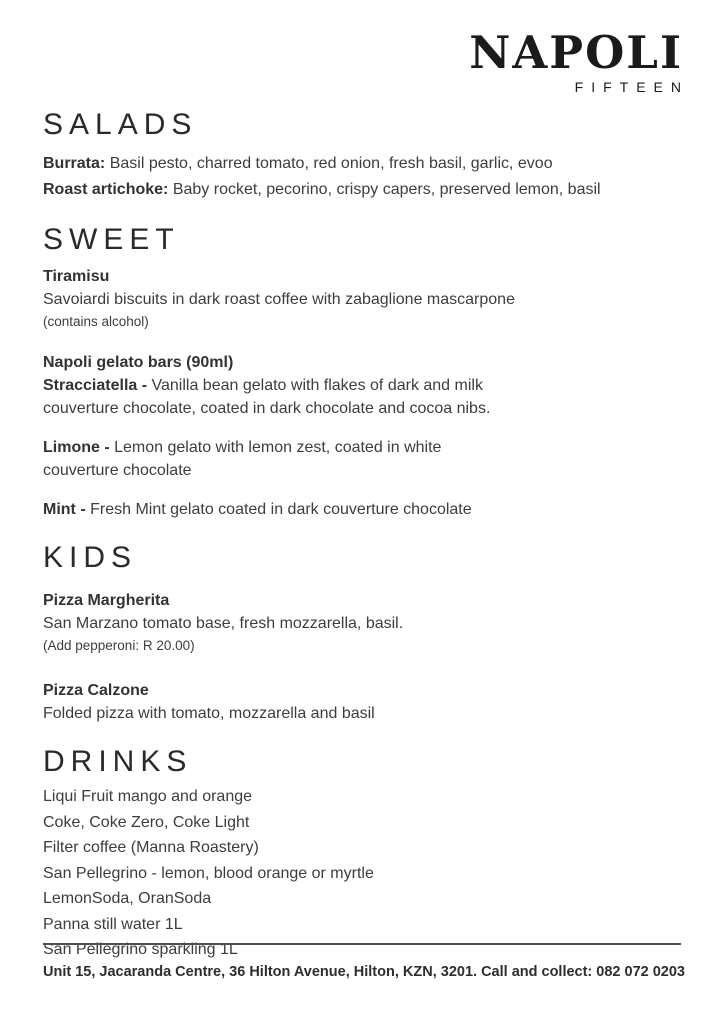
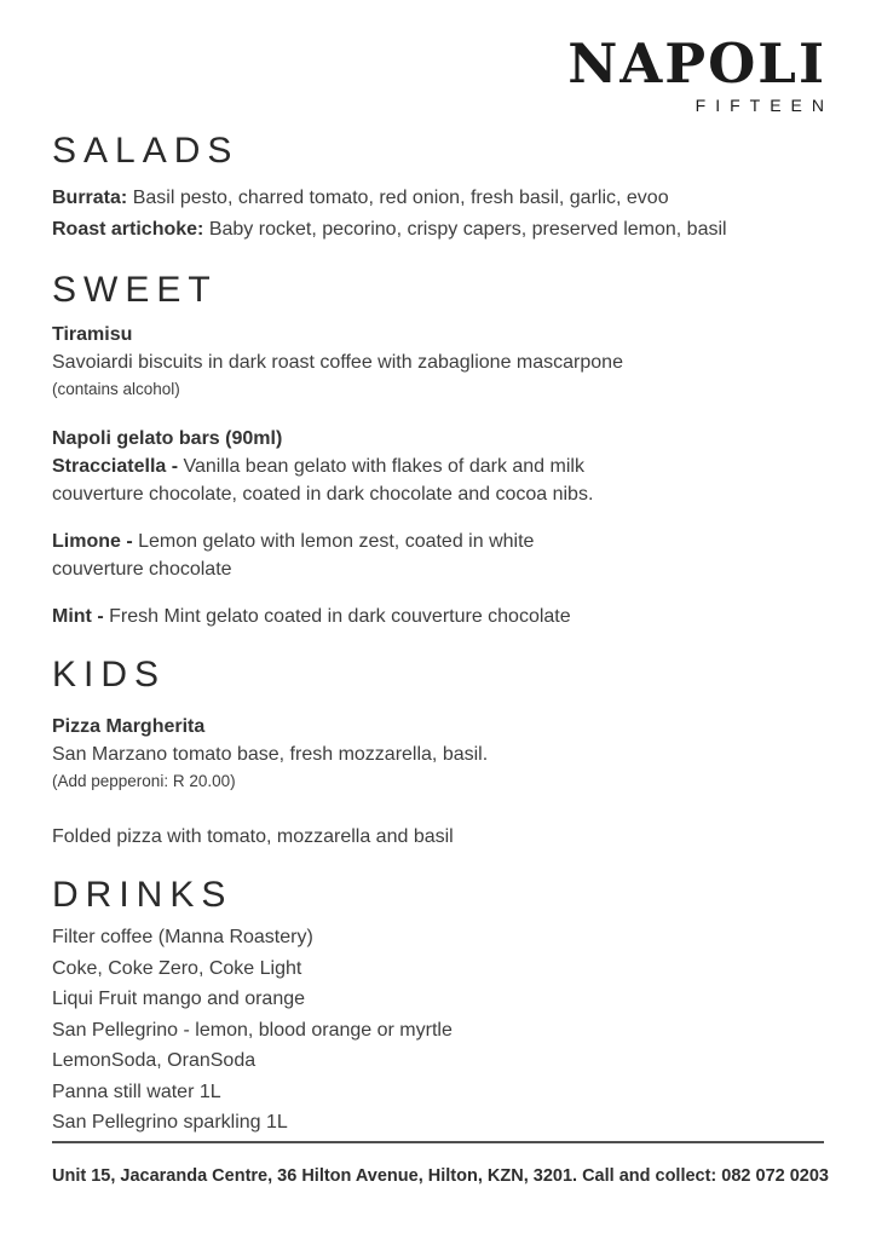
  NAPOLI
  FIFTEEN
  SALADS
  Burrata: Basil pesto, charred tomato, red onion, fresh basil, garlic, evoo
  Roast artichoke: Baby rocket, pecorino, crispy capers, preserved lemon, basil
  SWEET
  Tiramisu
  Savoiardi biscuits in dark roast coffee with zabaglione mascarpone
  (contains alcohol)
  Napoli gelato bars (90ml)
  Stracciatella - Vanilla bean gelato with flakes of dark and milk couverture chocolate, coated in dark chocolate and cocoa nibs.
  Limone - Lemon gelato with lemon zest, coated in white couverture chocolate
  Mint - Fresh Mint gelato coated in dark couverture chocolate
  KIDS
  Pizza Margherita
  San Marzano tomato base, fresh mozzarella, basil.
  (Add pepperoni: R 20.00)
- Pizza Calzone
  Folded pizza with tomato, mozzarella and basil
  DRINKS
- Liqui Fruit mango and orange
+ Filter coffee (Manna Roastery)
  Coke, Coke Zero, Coke Light
- Filter coffee (Manna Roastery)
+ Liqui Fruit mango and orange
  San Pellegrino - lemon, blood orange or myrtle
  LemonSoda, OranSoda
  Panna still water 1L
  San Pellegrino sparkling 1L
  Unit 15, Jacaranda Centre, 36 Hilton Avenue, Hilton, KZN, 3201. Call and collect: 082 072 0203
